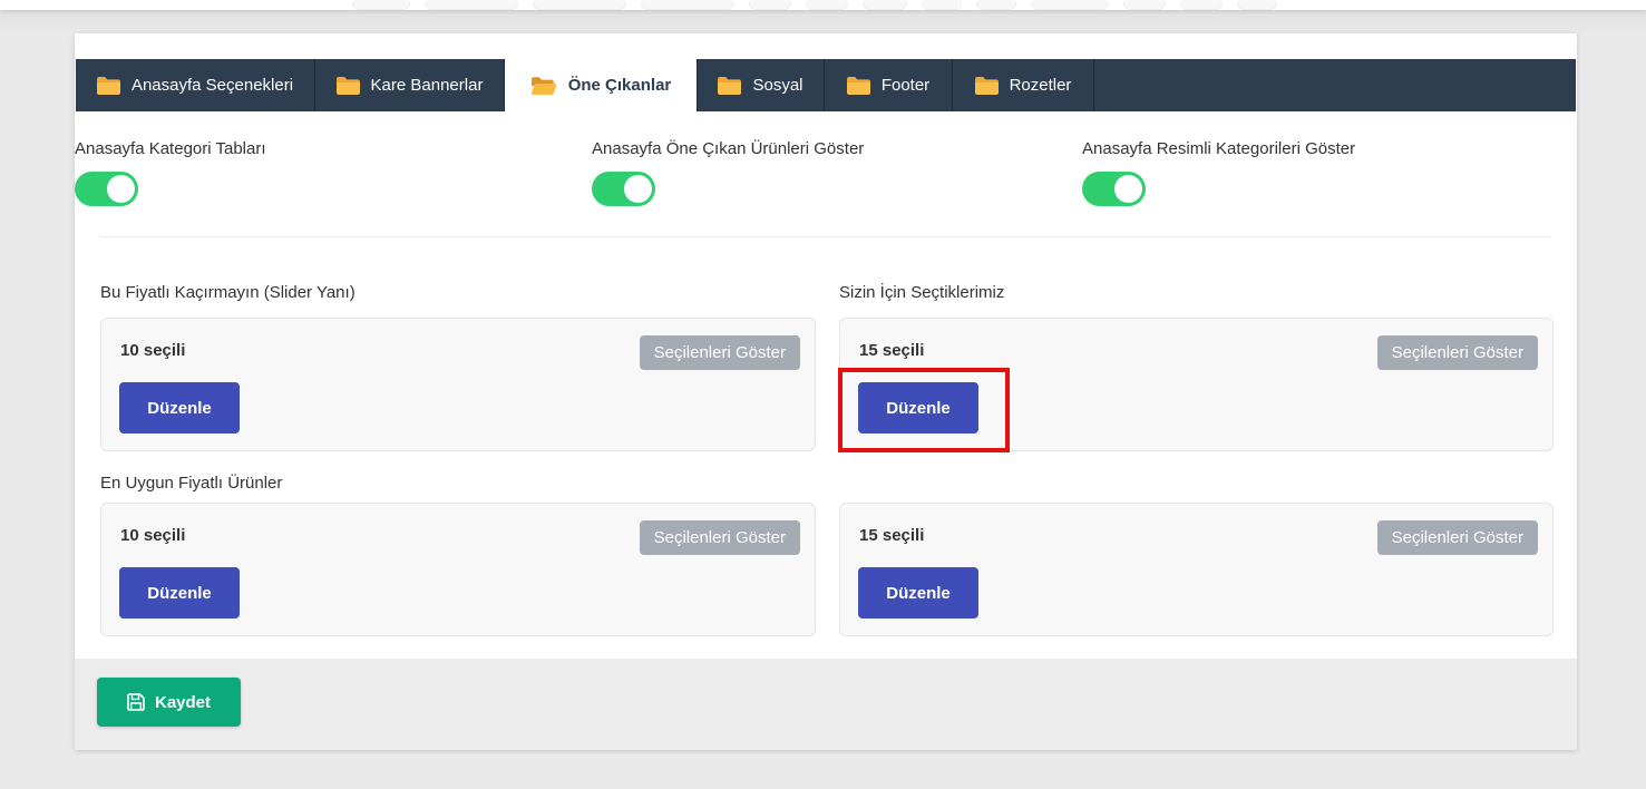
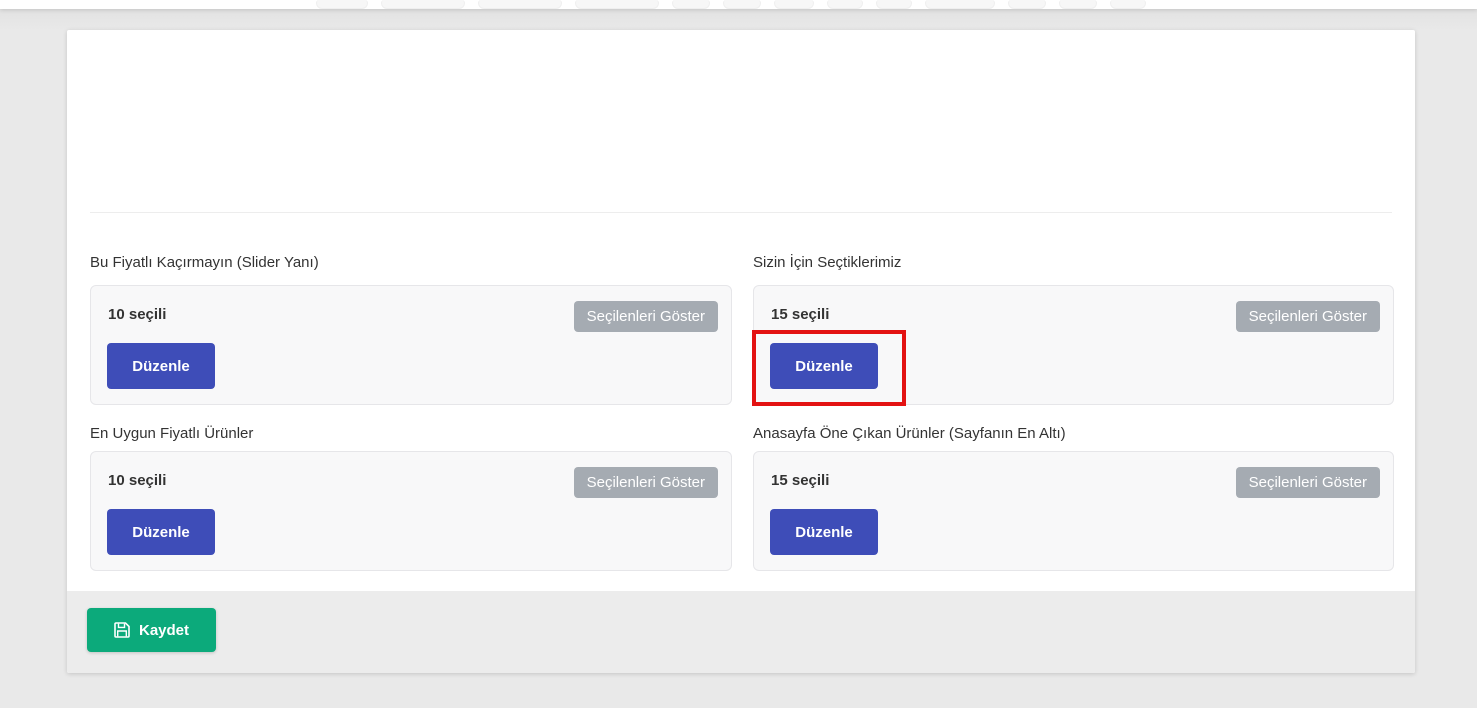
- Anasayfa Seçenekleri
- Kare Bannerlar
- Öne Çıkanlar
- Sosyal
- Footer
- Rozetler
- Anasayfa Öne Çıkan Ürünleri Göster
- Anasayfa Resimli Kategorileri Göster
- Anasayfa Kategori Tabları
  Bu Fiyatlı Kaçırmayın (Slider Yanı)
  Sizin İçin Seçtiklerimiz
  En Uygun Fiyatlı Ürünler
+ Anasayfa Öne Çıkan Ürünler (Sayfanın En Altı)
  10 seçili
  Seçilenleri Göster
  Düzenle
  15 seçili
  Seçilenleri Göster
  Düzenle
  10 seçili
  Seçilenleri Göster
  Düzenle
  15 seçili
  Seçilenleri Göster
  Düzenle
  Kaydet
